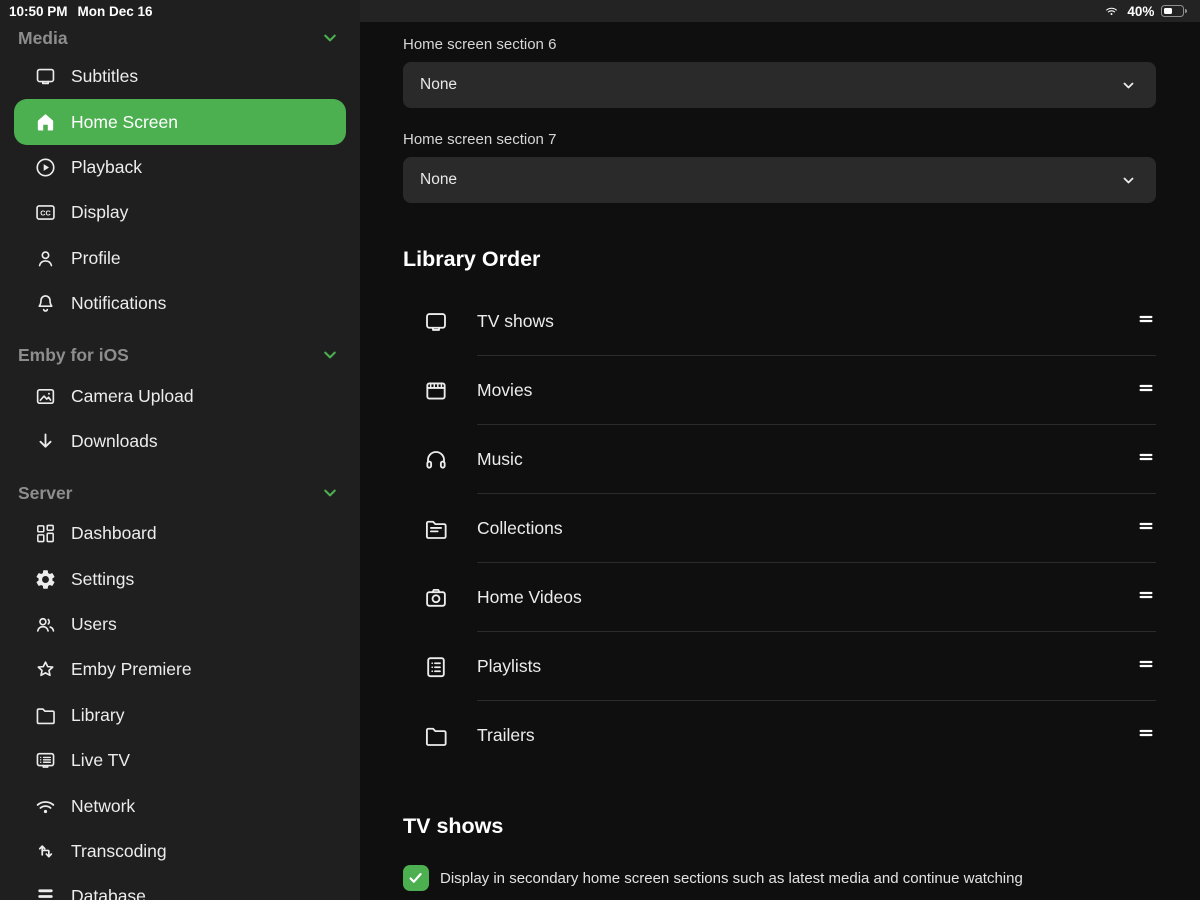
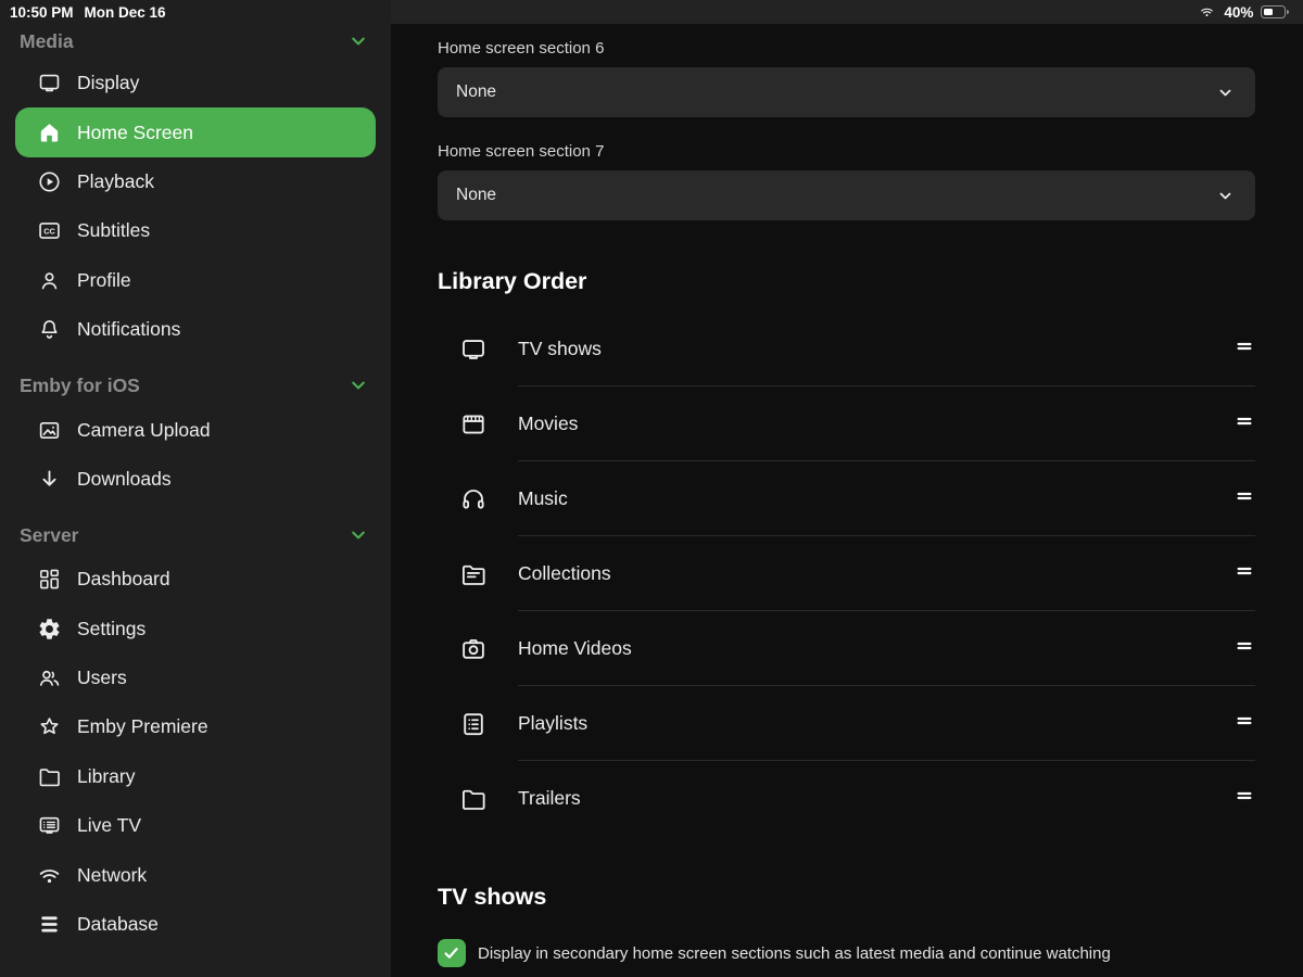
  10:50 PM
  Mon Dec 16
  Media
- Subtitles
+ Display
  Home Screen
  Playback
  CC
- Display
+ Subtitles
  Profile
  Notifications
  Emby for iOS
  Camera Upload
  Downloads
  Server
  Dashboard
  Settings
  Users
  Emby Premiere
  Library
  Live TV
  Network
- Transcoding
  Database
  40%
  Home screen section 6
  None
  Home screen section 7
  None
  Library Order
  TV shows
  Movies
  Music
  Collections
  Home Videos
  Playlists
  Trailers
  TV shows
  Display in secondary home screen sections such as latest media and continue watching
